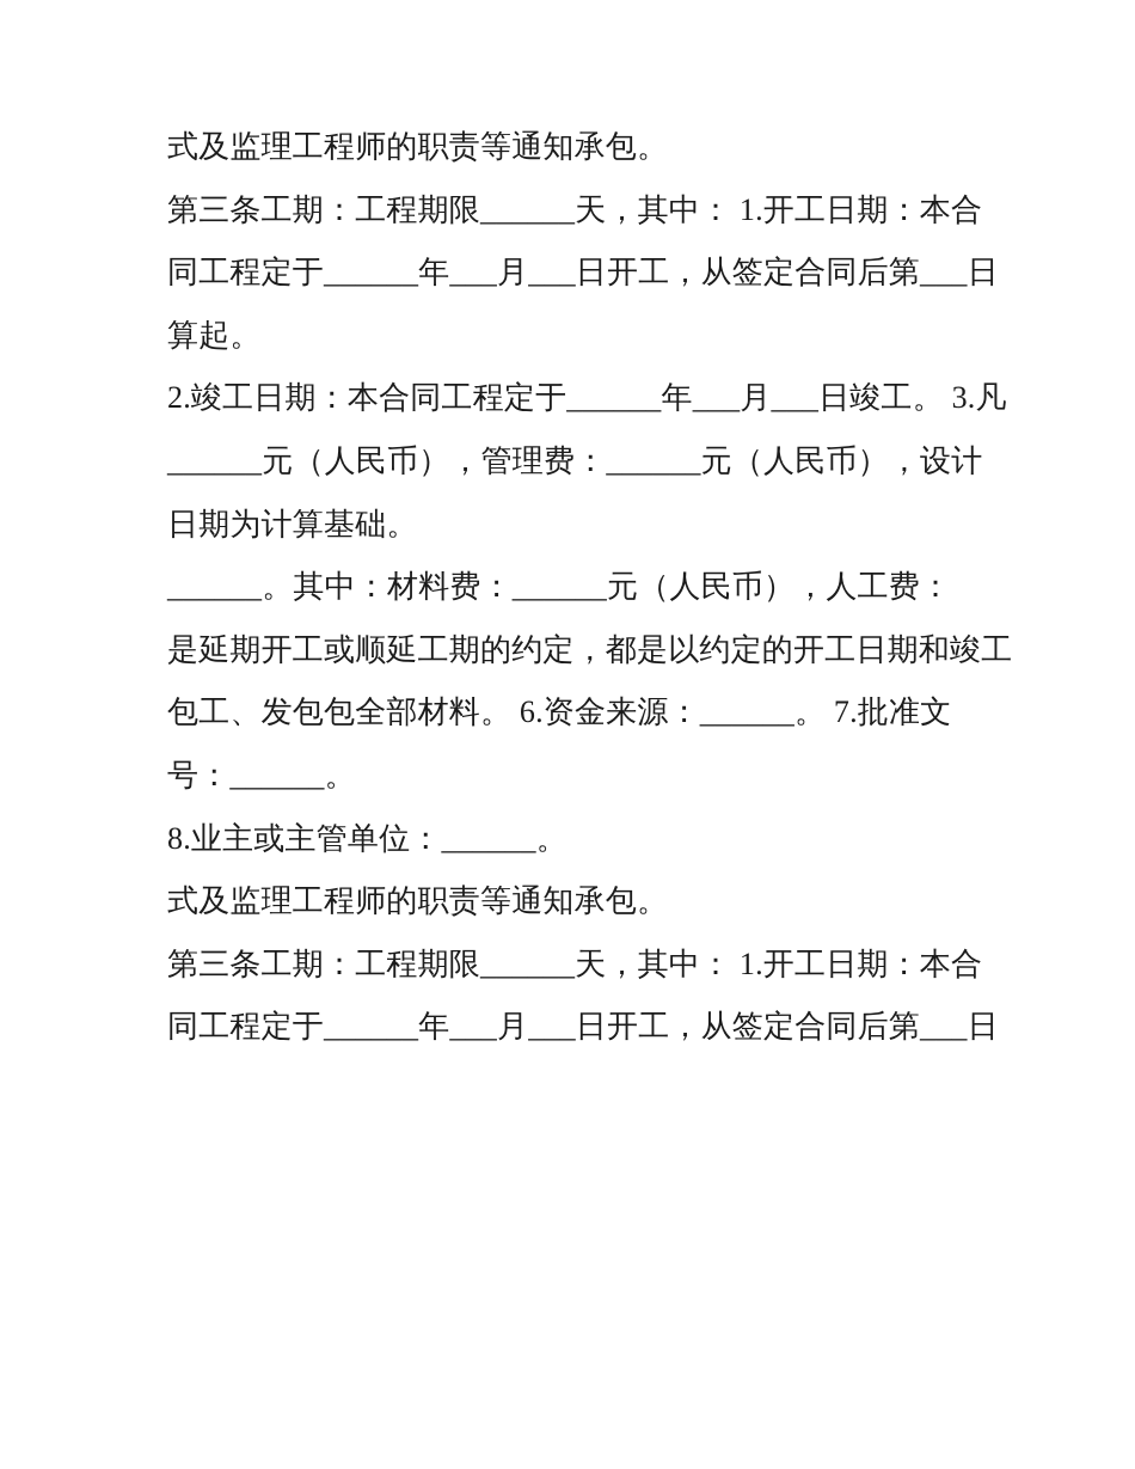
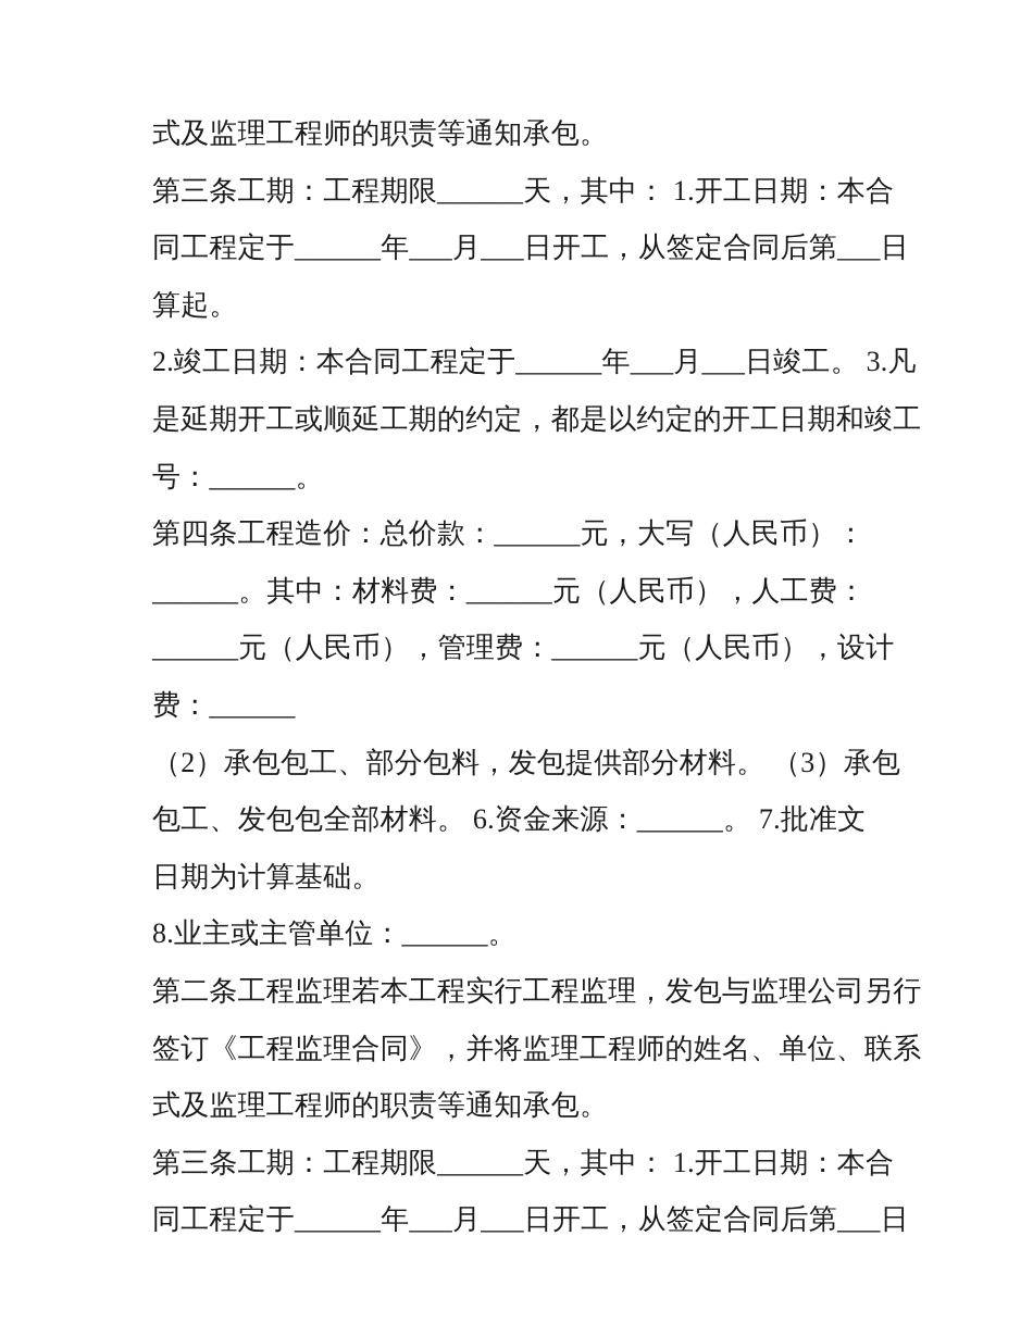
  式及监理工程师的职责等通知承包。
  第三条工期：工程期限______天，其中： 1.开工日期：本合
  同工程定于______年___月___日开工，从签定合同后第___日
  算起。
  2.竣工日期：本合同工程定于______年___月___日竣工。 3.凡
- ______元（人民币），管理费：______元（人民币），设计
+ 是延期开工或顺延工期的约定，都是以约定的开工日期和竣工
- 日期为计算基础。
+ 号：______。
+ 第四条工程造价：总价款：______元，大写（人民币）：
  ______。其中：材料费：______元（人民币），人工费：
- 是延期开工或顺延工期的约定，都是以约定的开工日期和竣工
+ ______元（人民币），管理费：______元（人民币），设计
+ 费：______
+ （2）承包包工、部分包料，发包提供部分材料。 （3）承包
  包工、发包包全部材料。 6.资金来源：______。 7.批准文
- 号：______。
+ 日期为计算基础。
  8.业主或主管单位：______。
+ 第二条工程监理若本工程实行工程监理，发包与监理公司另行
+ 签订《工程监理合同》，并将监理工程师的姓名、单位、联系
  式及监理工程师的职责等通知承包。
  第三条工期：工程期限______天，其中： 1.开工日期：本合
  同工程定于______年___月___日开工，从签定合同后第___日
